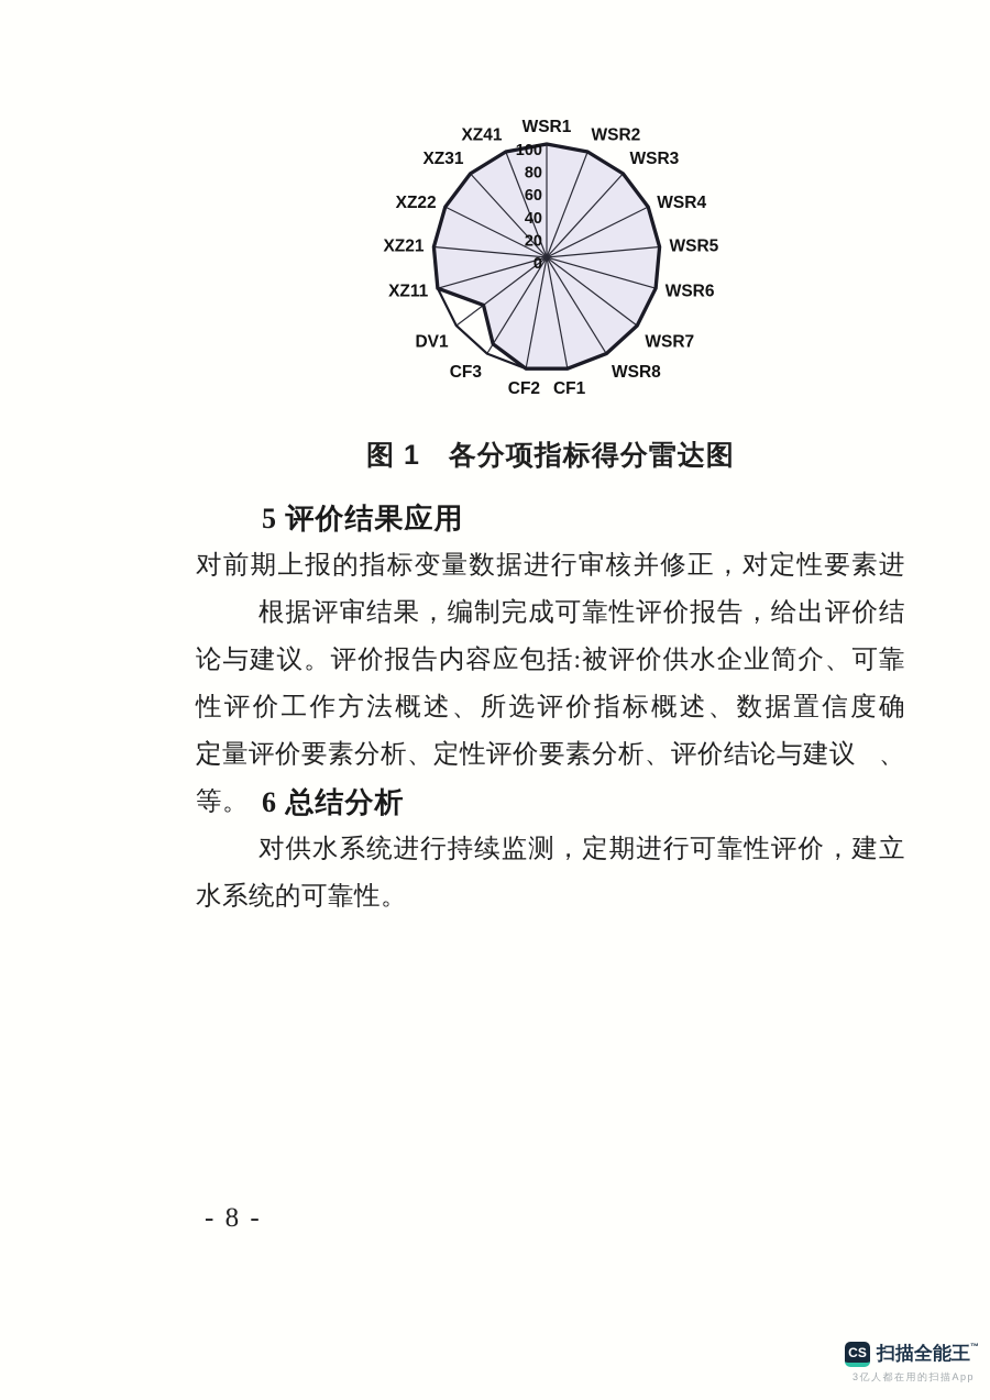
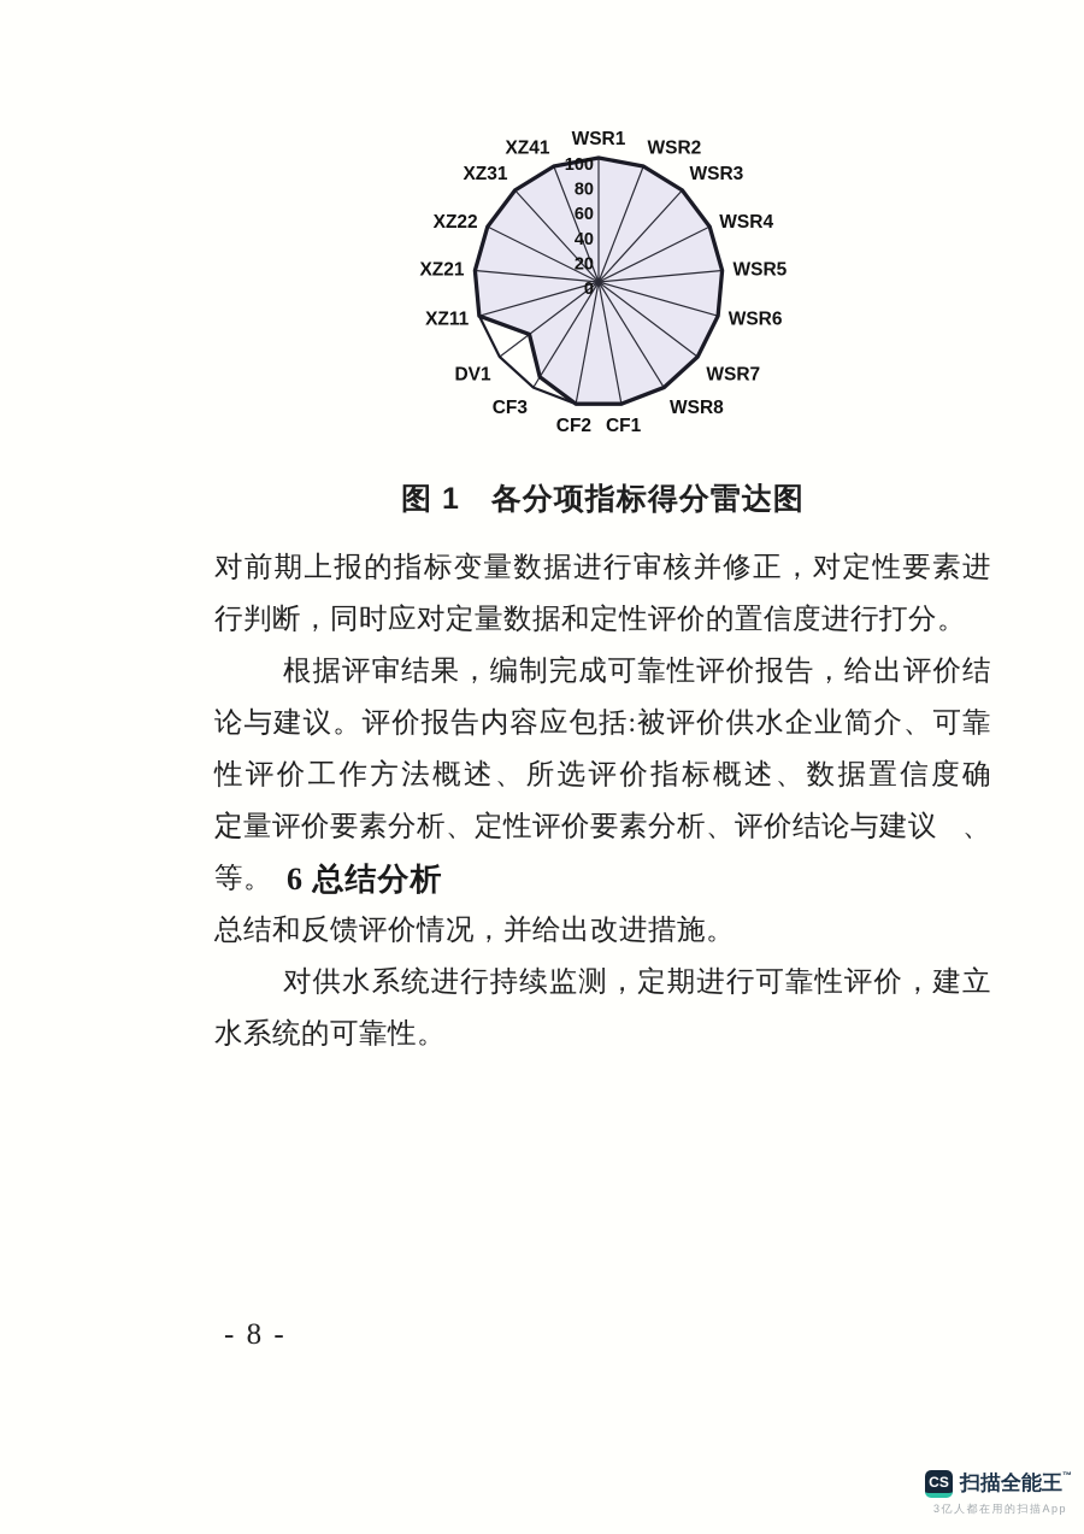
  0
  20
  40
  60
  80
  100
  WSR1
  WSR2
  WSR3
  WSR4
  WSR5
  WSR6
  WSR7
  WSR8
  CF1
  CF2
  CF3
  DV1
  XZ11
  XZ21
  XZ22
  XZ31
  XZ41
  图 1 各分项指标得分雷达图
- 5 评价结果应用
  对前期上报的指标变量数据进行审核并修正，对定性要素进
+ 行判断，同时应对定量数据和定性评价的置信度进行打分。
  根据评审结果，编制完成可靠性评价报告，给出评价结
  论与建议。评价报告内容应包括:被评价供水企业简介、可靠
  性评价工作方法概述、所选评价指标概述、数据置信度确定、
  定量评价要素分析、定性评价要素分析、评价结论与建议等。
  6 总结分析
+ 总结和反馈评价情况，并给出改进措施。
  对供水系统进行持续监测，定期进行可靠性评价，建立
  水系统的可靠性。
  - 8 -
  CS
  扫描全能王™
  3亿人都在用的扫描App
